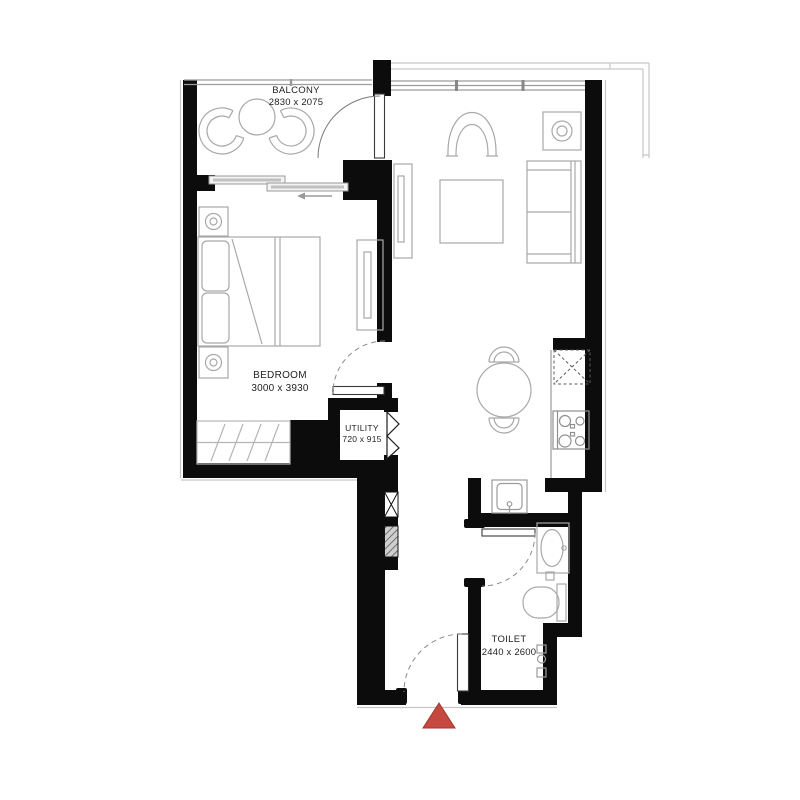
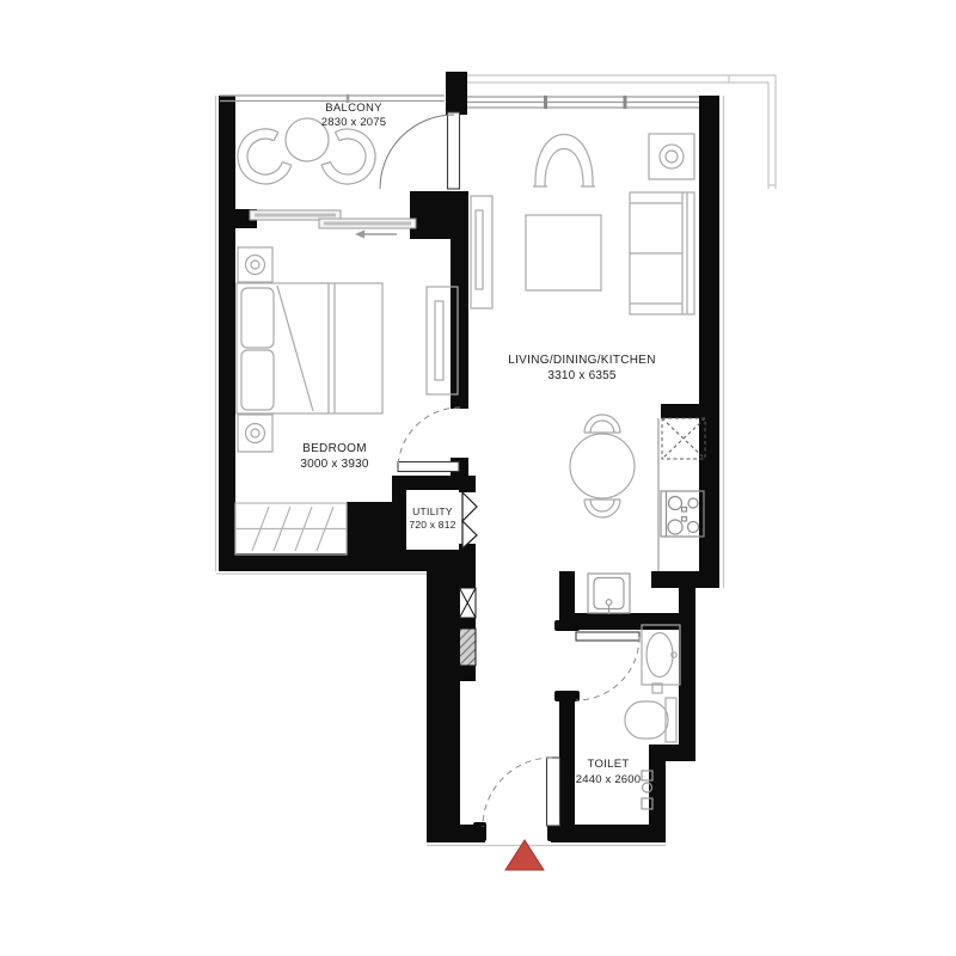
  BALCONY
  2830 x 2075
+ LIVING/DINING/KITCHEN
+ 3310 x 6355
  BEDROOM
  3000 x 3930
  UTILITY
- 720 x 915
+ 720 x 812
  TOILET
  2440 x 2600
